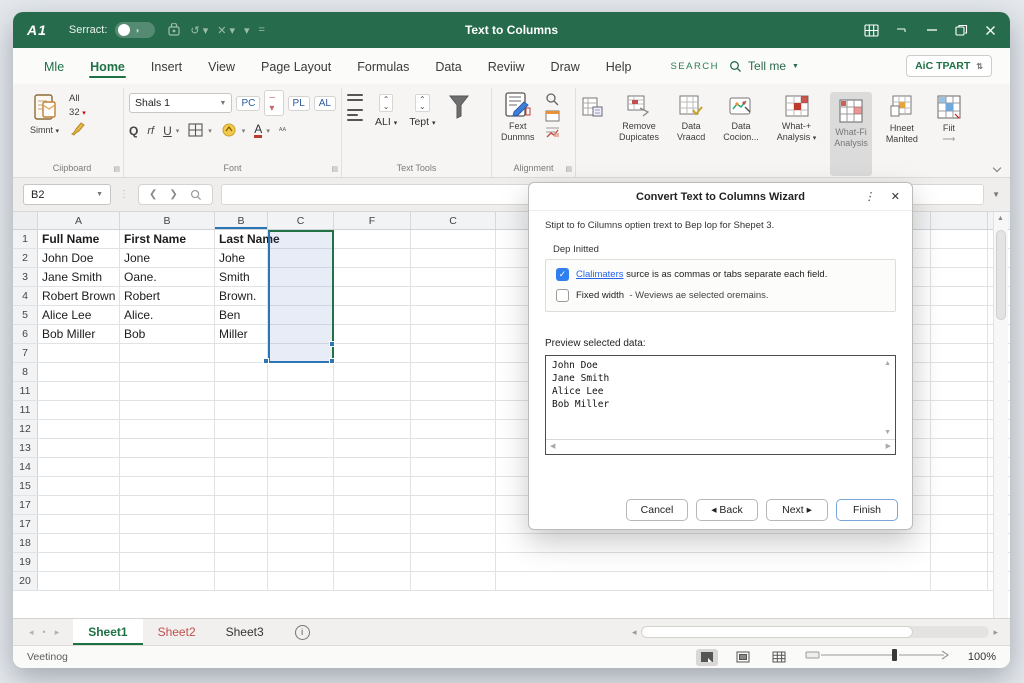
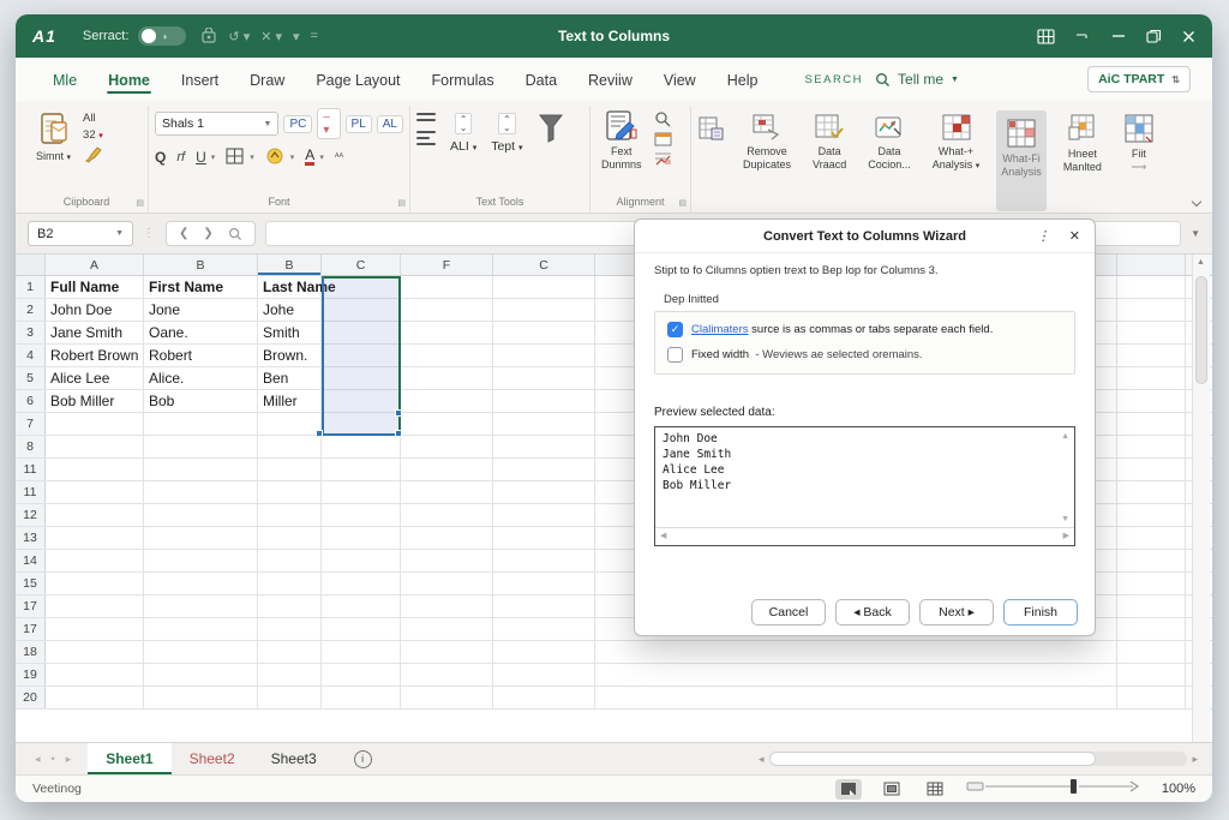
  A1
  Serract:
  ◑
  ↺ ▾
  ✕ ▾
  ▾
  =
  Text to Columns
  Mle
  Home
  Insert
- View
+ Draw
  Page Layout
  Formulas
  Data
  Reviiw
- Draw
+ View
  Help
  SEARCH
  Tell me
  AiC TPART
  ⇅
  Simnt
  All
  Ciipboard
  Shals 1
  PC
  –▾
  PL
  AL
  Q
  rf
  U
  A
  ᴬᴬ
  Font
  ⌃
  ⌄
  ALI
  ⌃
  ⌄
  Tept
  Text Tools
  Fext
  Dunmns
  Alignment
  Remove
  Dupicates
  Data
  Vraacd
  Data
  Cocion...
  What-+
  Analysis
  What-Fi
  Analysis
  Hneet
  Manlted
  Fiit
  ⟶
  B2
  ⋮
  ❮
  ❯
  ▼
  A
  B
  B
  C
  F
  C
  1
  Full Name
  First Name
  Last Nam
  2
  John Doe
  Jone
  Johe
  3
  Jane Smith
  Oane.
  Smith
  4
  Robert Brown
  Robert
  Brown.
  5
  Alice Lee
  Alice.
  Ben
  6
  Bob Miller
  Bob
  Miller
  7
  8
  11
  11
  12
  13
  14
  15
  17
  17
  18
  19
  20
  Convert Text to Columns Wizard
  ⋮
  ✕
- Stipt to fo Cilumns optien trext to Bep lop for Shepet 3.
+ Stipt to fo Cilumns optien trext to Bep lop for Columns 3.
  Dep Initted
  ✓
  Clalimaters surce is as commas or tabs separate each field.
  Fixed width - Weviews ae selected oremains.
  Preview selected data:
  John Doe
  Jane Smith
  Alice Lee
  Bob Miller
  Cancel
  ◂ Back
  Next ▸
  Finish
  ◂
  •
  ▸
  Sheet1
  Sheet2
  Sheet3
  i
  ◂
  ▸
  Veetinog
  100%
